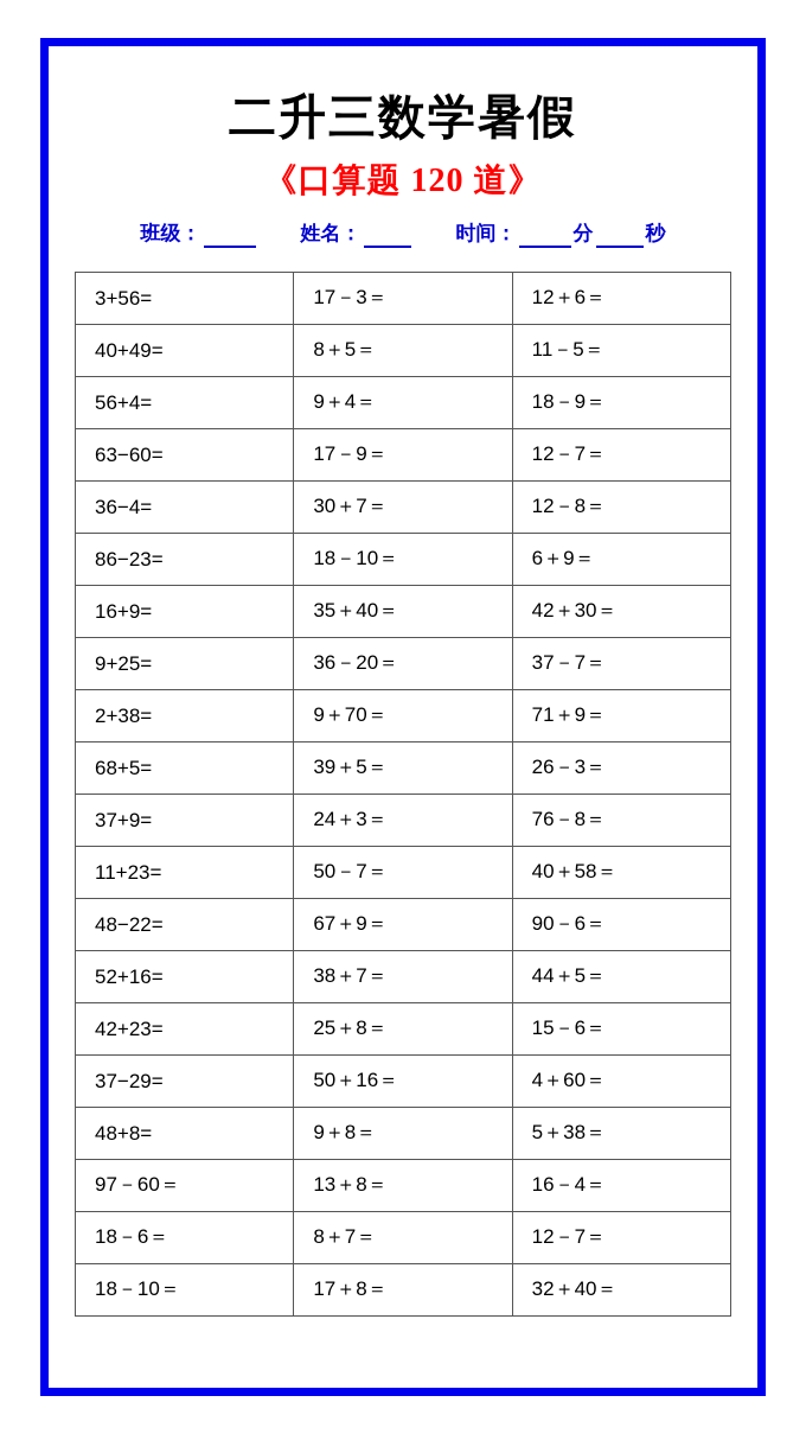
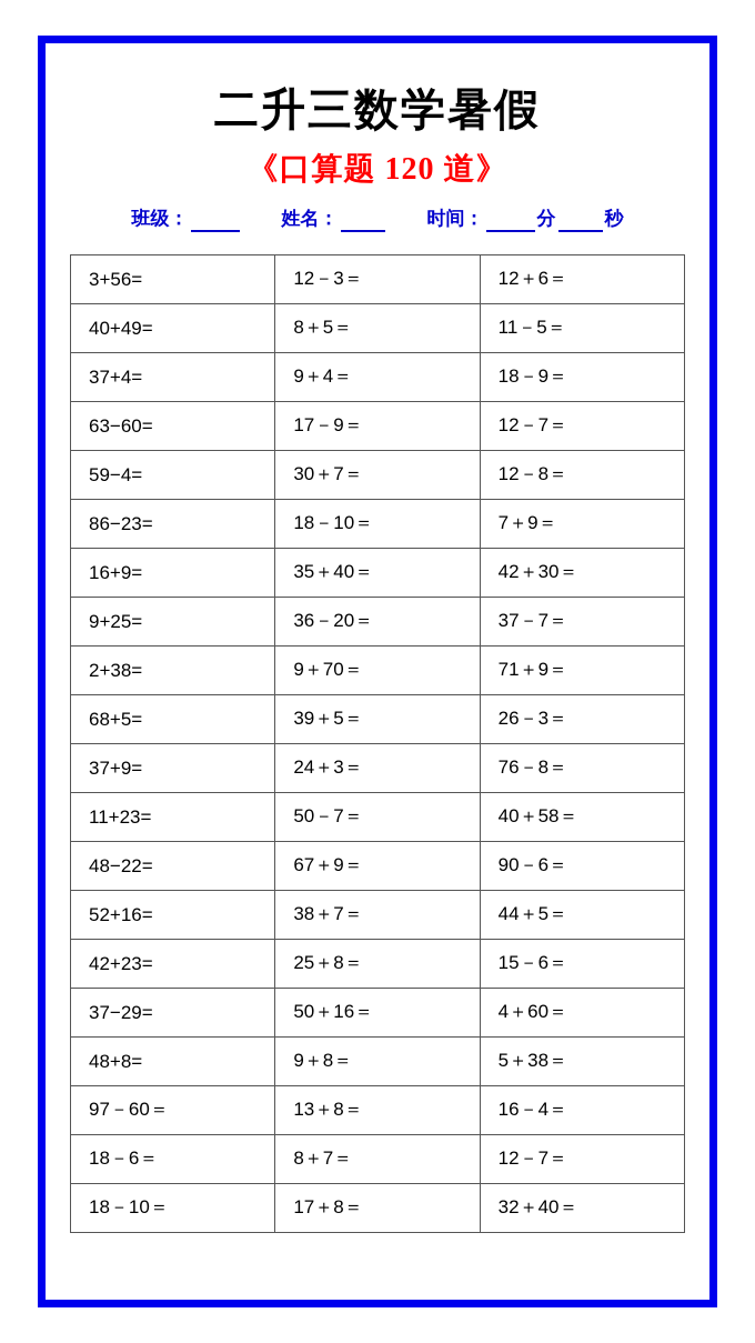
  二升三数学暑假
  《口算题 120 道》
  班级：
  姓名：
  时间：
  分
  秒
- 3+56=	17－3＝	12＋6＝
+ 3+56=	12－3＝	12＋6＝
  40+49=	8＋5＝	11－5＝
- 56+4=	9＋4＝	18－9＝
+ 37+4=	9＋4＝	18－9＝
  63−60=	17－9＝	12－7＝
- 36−4=	30＋7＝	12－8＝
+ 59−4=	30＋7＝	12－8＝
- 86−23=	18－10＝	6＋9＝
+ 86−23=	18－10＝	7＋9＝
  16+9=	35＋40＝	42＋30＝
  9+25=	36－20＝	37－7＝
  2+38=	9＋70＝	71＋9＝
  68+5=	39＋5＝	26－3＝
  37+9=	24＋3＝	76－8＝
  11+23=	50－7＝	40＋58＝
  48−22=	67＋9＝	90－6＝
  52+16=	38＋7＝	44＋5＝
  42+23=	25＋8＝	15－6＝
  37−29=	50＋16＝	4＋60＝
  48+8=	9＋8＝	5＋38＝
  97－60＝	13＋8＝	16－4＝
  18－6＝	8＋7＝	12－7＝
  18－10＝	17＋8＝	32＋40＝
